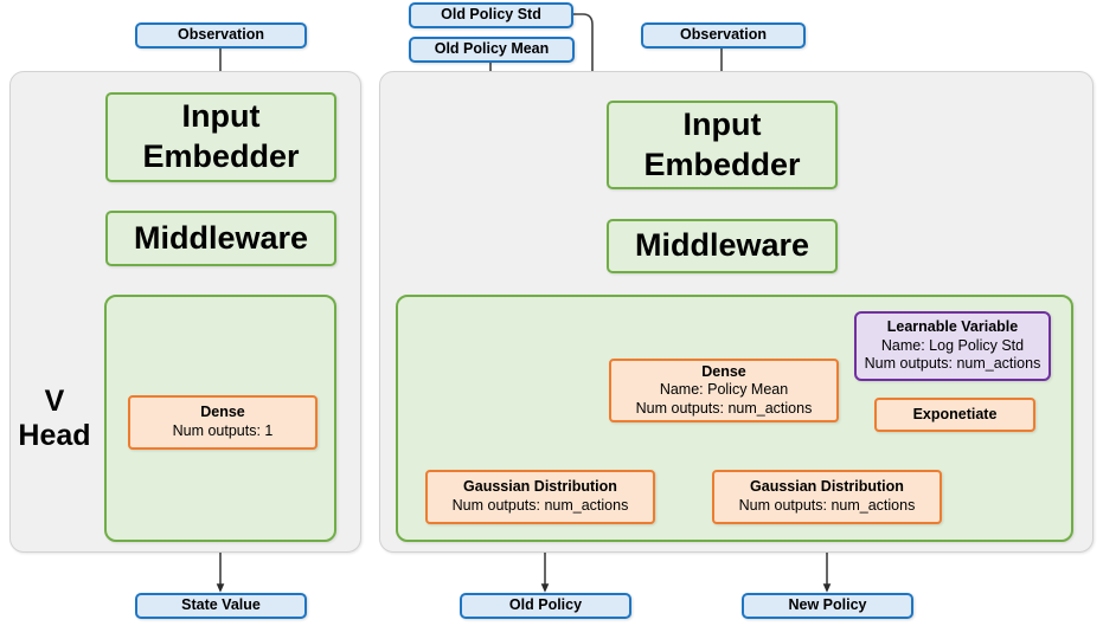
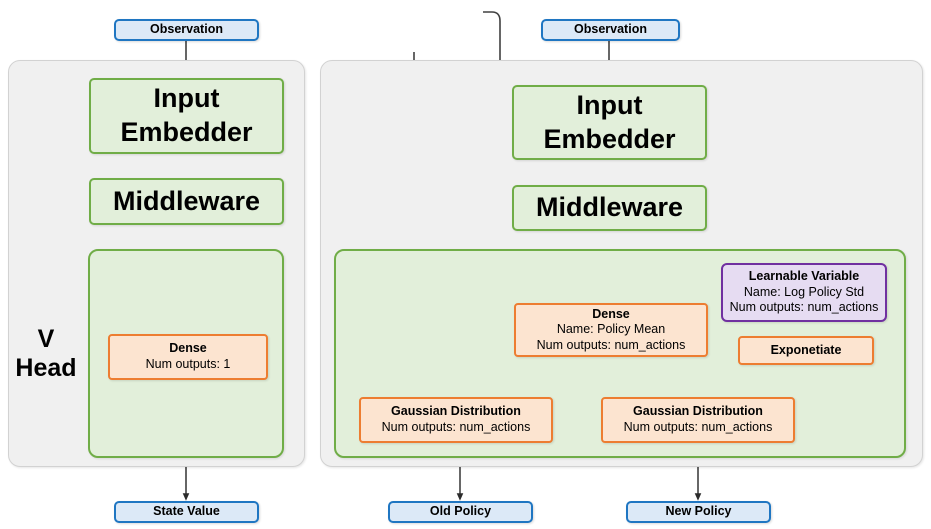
  V
  Head
  Observation
  Input Embedder
  Middleware
  Dense
  Num outputs: 1
  State Value
- Old Policy Std
- Old Policy Mean
  Observation
  Input Embedder
  Middleware
  Dense
  Name: Policy Mean
  Num outputs: num_actions
  Learnable Variable
  Name: Log Policy Std
  Num outputs: num_actions
  Exponetiate
  Gaussian Distribution
  Num outputs: num_actions
  Gaussian Distribution
  Num outputs: num_actions
  Old Policy
  New Policy
